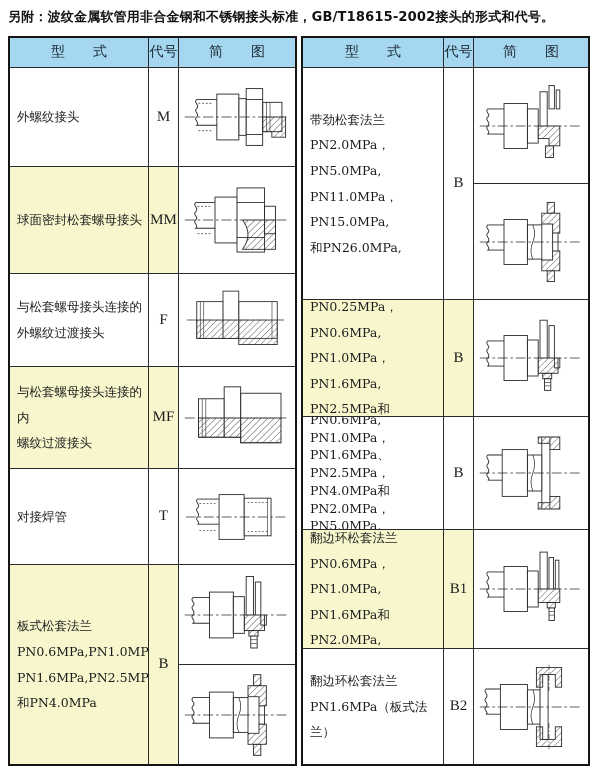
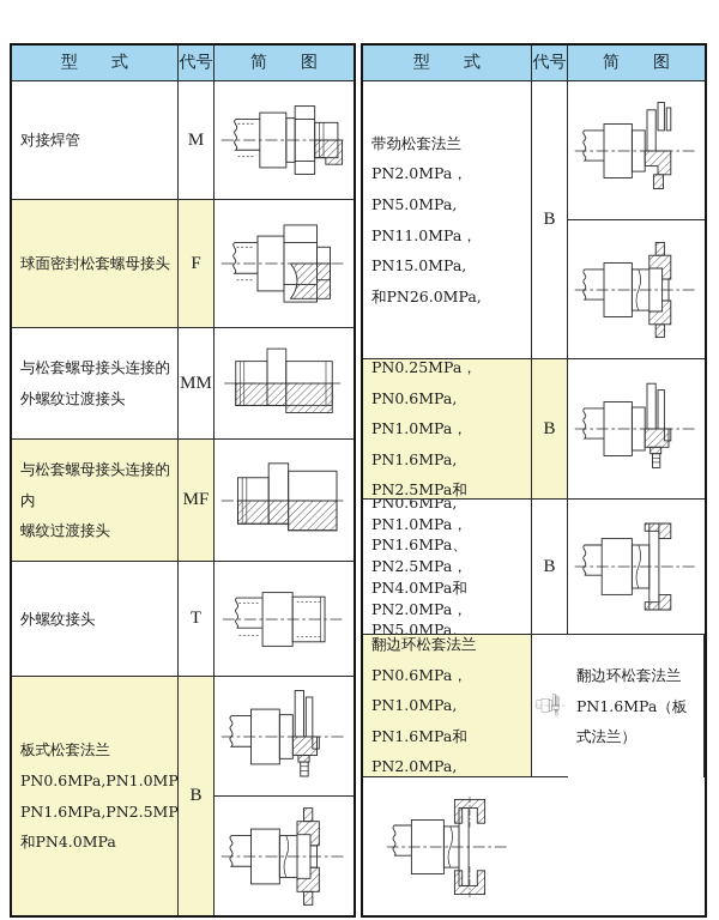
- 另附：波纹金属软管用非合金钢和不锈钢接头标准，GB/T18615-2002接头的形式和代号。
  型 式
  代号
  简 图
- 外螺纹接头
+ 对接焊管
  M
  球面密封松套螺母接头
- MM
+ F
  与松套螺母接头连接的
  外螺纹过渡接头
- F
+ MM
  与松套螺母接头连接的内
  螺纹过渡接头
  MF
- 对接焊管
+ 外螺纹接头
  T
  板式松套法兰
  PN0.6MPa,PN1.0MP
  PN1.6MPa,PN2.5MP
  和PN4.0MPa
  B
  型 式
  代号
  简 图
  带劲松套法兰
  PN2.0MPa，PN5.0MPa,
  PN11.0MPa，PN15.0MPa,
  和PN26.0MPa,
  B
  PN0.25MPa，PN0.6MPa,
  PN1.0MPa，PN1.6MPa,
  B
  PN1.0MPa，PN1.6MPa、
  PN2.5MPa，PN4.0MPa和
  PN2.0MPa，PN5.0MPa,
  B
  翻边环松套法兰
  PN0.6MPa，PN1.0MPa,
  PN1.6MPa和PN2.0MPa,
- B1
  翻边环松套法兰
  PN1.6MPa（板式法兰）
- B2
